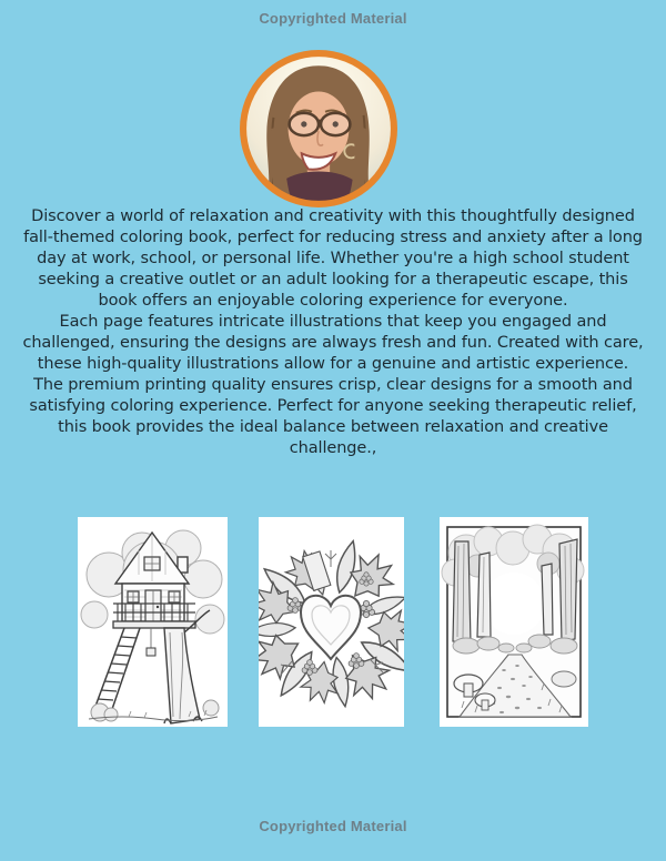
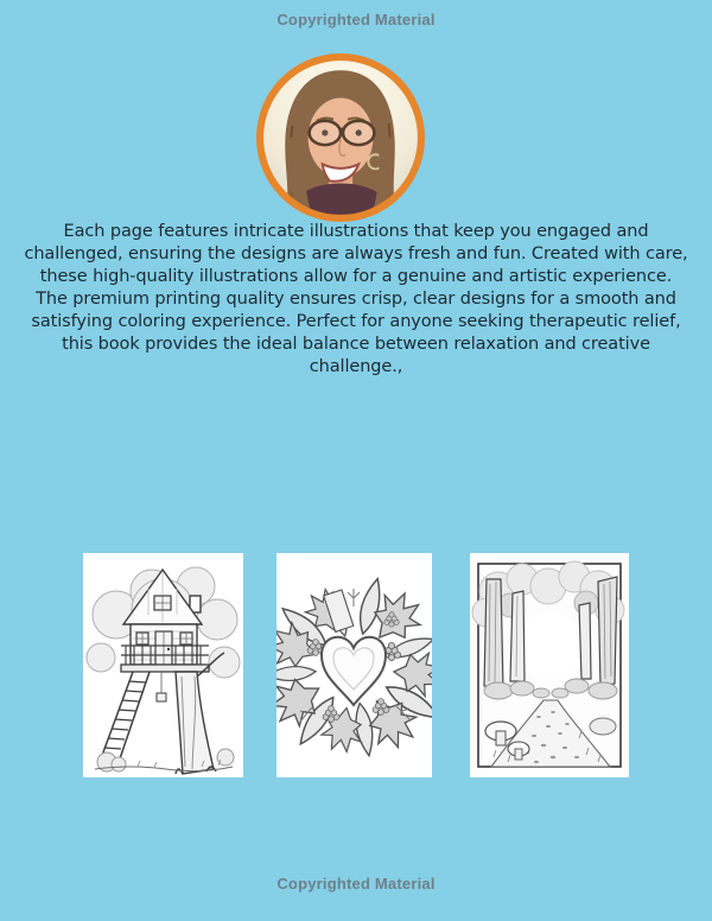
  Copyrighted Material
- Discover a world of relaxation and creativity with this thoughtfully designed fall-themed coloring book, perfect for reducing stress and anxiety after a long day at work, school, or personal life. Whether you're a high school student seeking a creative outlet or an adult looking for a therapeutic escape, this book offers an enjoyable coloring experience for everyone.
  Each page features intricate illustrations that keep you engaged and challenged, ensuring the designs are always fresh and fun. Created with care, these high-quality illustrations allow for a genuine and artistic experience.
  The premium printing quality ensures crisp, clear designs for a smooth and satisfying coloring experience. Perfect for anyone seeking therapeutic relief, this book provides the ideal balance between relaxation and creative challenge.,
  Copyrighted Material
